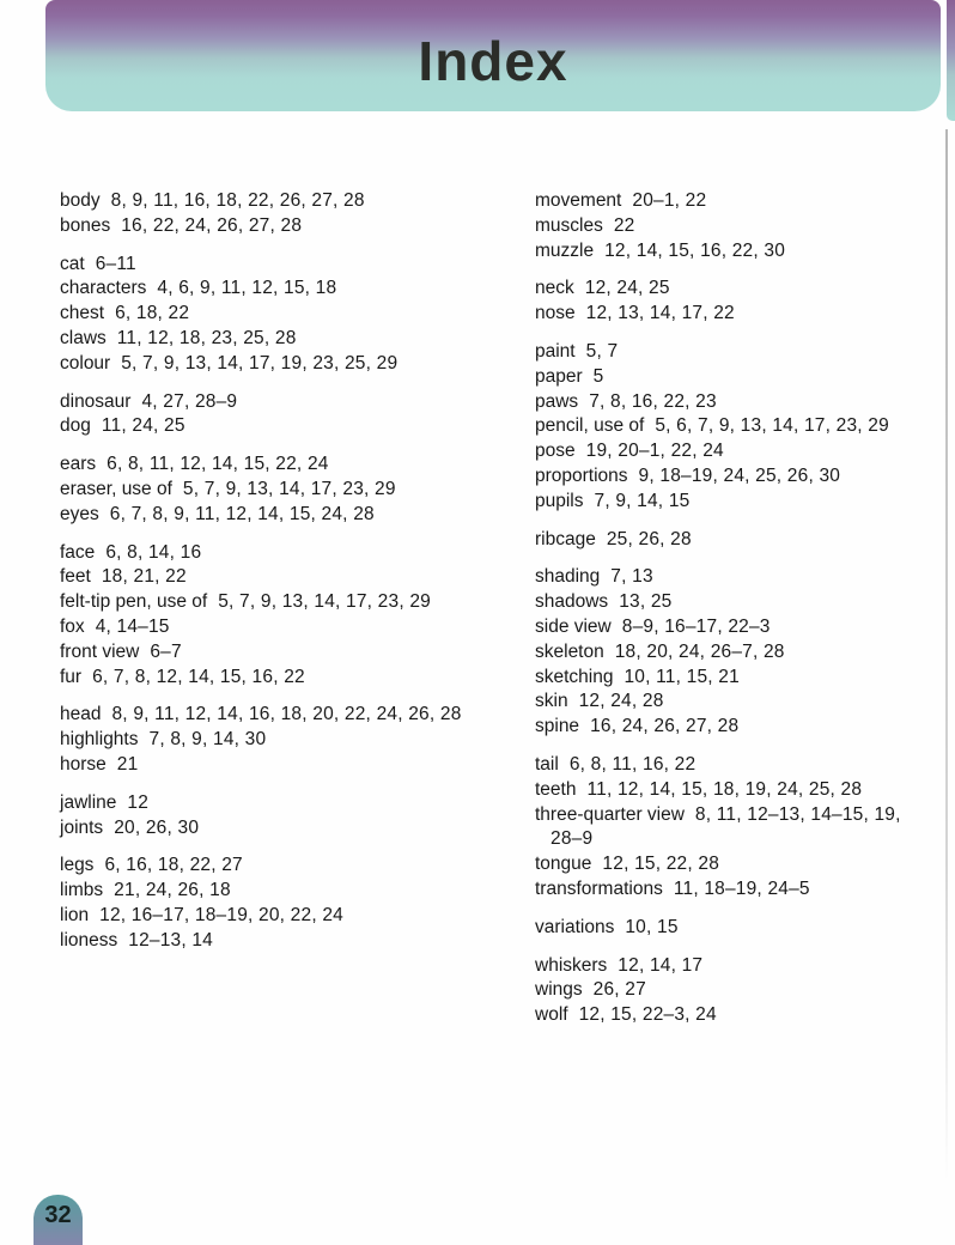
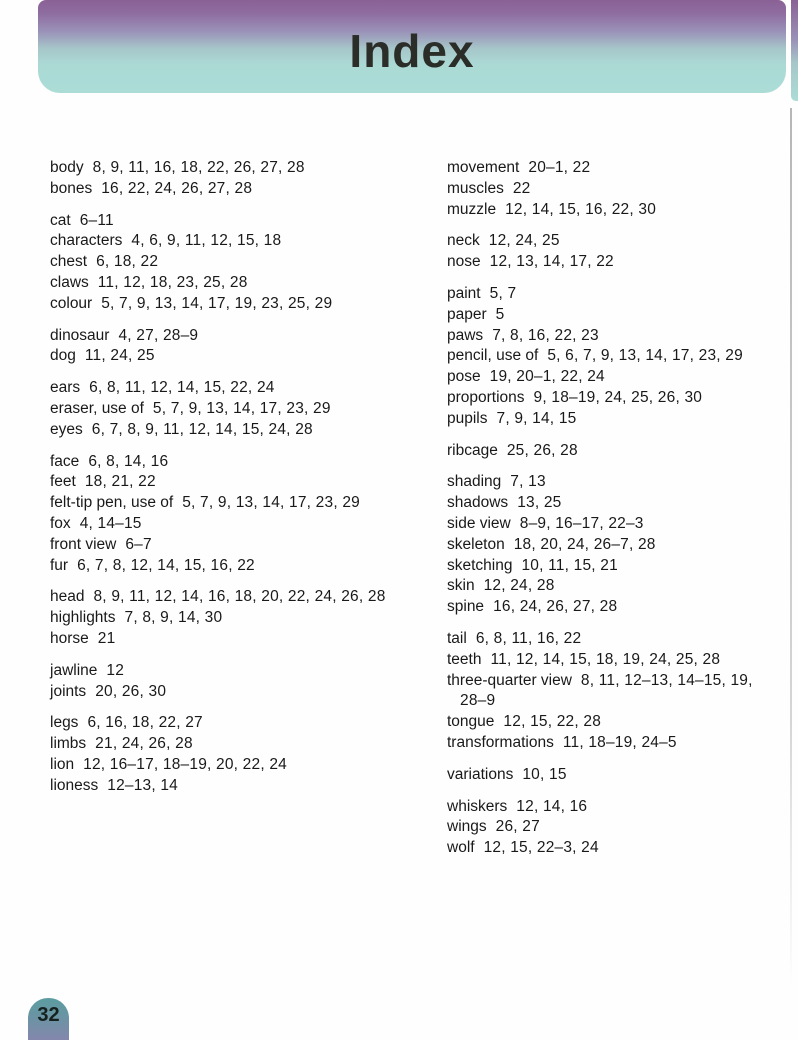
  Index
  body 8, 9, 11, 16, 18, 22, 26, 27, 28
  bones 16, 22, 24, 26, 27, 28
  cat 6–11
  characters 4, 6, 9, 11, 12, 15, 18
  chest 6, 18, 22
  claws 11, 12, 18, 23, 25, 28
  colour 5, 7, 9, 13, 14, 17, 19, 23, 25, 29
  dinosaur 4, 27, 28–9
  dog 11, 24, 25
  ears 6, 8, 11, 12, 14, 15, 22, 24
  eraser, use of 5, 7, 9, 13, 14, 17, 23, 29
  eyes 6, 7, 8, 9, 11, 12, 14, 15, 24, 28
  face 6, 8, 14, 16
  feet 18, 21, 22
  felt-tip pen, use of 5, 7, 9, 13, 14, 17, 23, 29
  fox 4, 14–15
  front view 6–7
  fur 6, 7, 8, 12, 14, 15, 16, 22
  head 8, 9, 11, 12, 14, 16, 18, 20, 22, 24, 26, 28
  highlights 7, 8, 9, 14, 30
  horse 21
  jawline 12
  joints 20, 26, 30
  legs 6, 16, 18, 22, 27
- limbs 21, 24, 26, 18
+ limbs 21, 24, 26, 28
  lion 12, 16–17, 18–19, 20, 22, 24
  lioness 12–13, 14
  movement 20–1, 22
  muscles 22
  muzzle 12, 14, 15, 16, 22, 30
  neck 12, 24, 25
  nose 12, 13, 14, 17, 22
  paint 5, 7
  paper 5
  paws 7, 8, 16, 22, 23
  pencil, use of 5, 6, 7, 9, 13, 14, 17, 23, 29
  pose 19, 20–1, 22, 24
  proportions 9, 18–19, 24, 25, 26, 30
  pupils 7, 9, 14, 15
  ribcage 25, 26, 28
  shading 7, 13
  shadows 13, 25
  side view 8–9, 16–17, 22–3
  skeleton 18, 20, 24, 26–7, 28
  sketching 10, 11, 15, 21
  skin 12, 24, 28
  spine 16, 24, 26, 27, 28
  tail 6, 8, 11, 16, 22
  teeth 11, 12, 14, 15, 18, 19, 24, 25, 28
  three-quarter view 8, 11, 12–13, 14–15, 19, 28–9
  tongue 12, 15, 22, 28
  transformations 11, 18–19, 24–5
  variations 10, 15
- whiskers 12, 14, 17
+ whiskers 12, 14, 16
  wings 26, 27
  wolf 12, 15, 22–3, 24
  32
